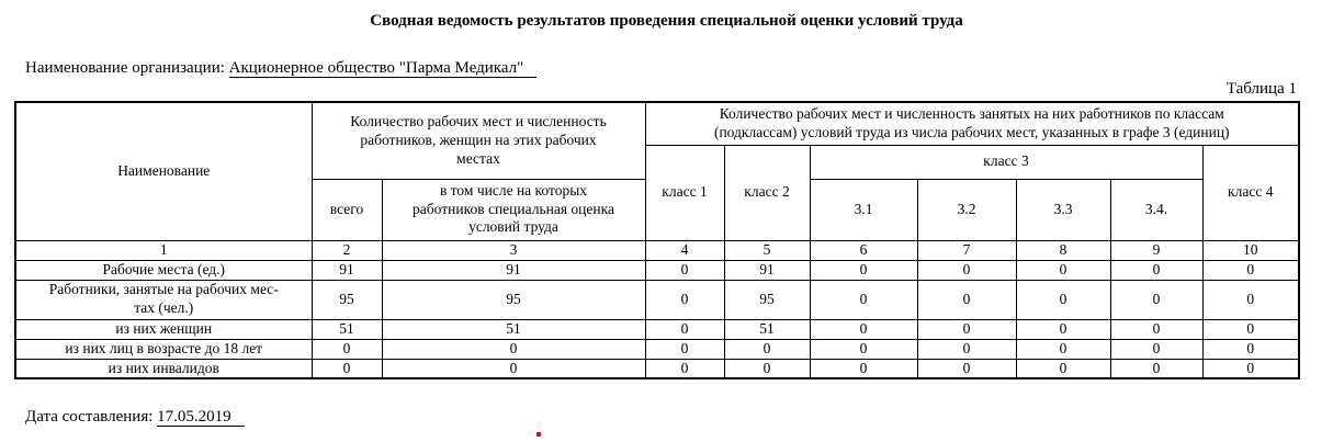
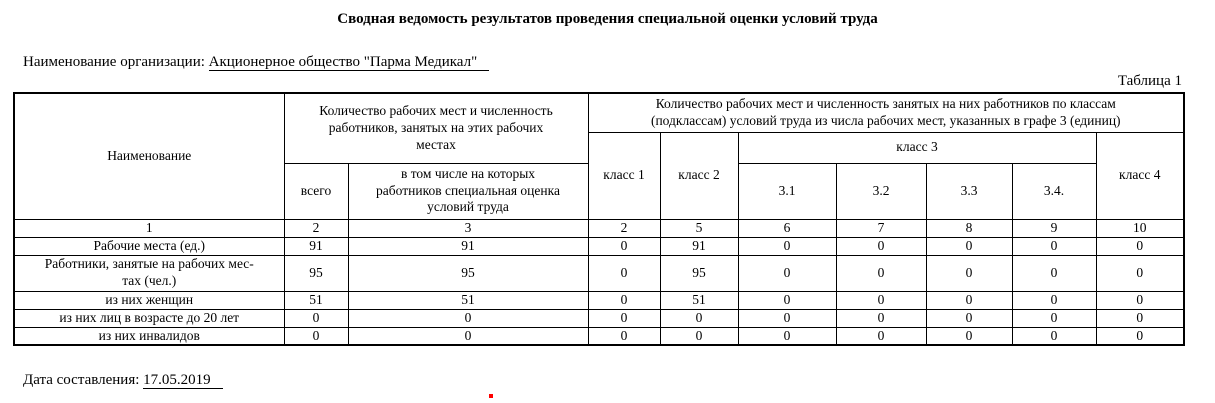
  Сводная ведомость результатов проведения специальной оценки условий труда
  Наименование организации: Акционерное общество "Парма Медикал"
  Таблица 1
- Наименование	Количество рабочих мест и численность работников, женщин на этих рабочих местах	Количество рабочих мест и численность занятых на них работников по классам (подклассам) условий труда из числа рабочих мест, указанных в графе 3 (единиц)
+ Наименование	Количество рабочих мест и численность работников, занятых на этих рабочих местах	Количество рабочих мест и численность занятых на них работников по классам (подклассам) условий труда из числа рабочих мест, указанных в графе 3 (единиц)
  класс 1	класс 2	класс 3	класс 4
  всего	в том числе на которых работников специальная оценка условий труда	3.1	3.2	3.3	3.4.
- 1	2	3	4	5	6	7	8	9	10
+ 1	2	3	2	5	6	7	8	9	10
  Рабочие места (ед.)	91	91	0	91	0	0	0	0	0
  Работники, занятые на рабочих мес- тах (чел.)	95	95	0	95	0	0	0	0	0
  из них женщин	51	51	0	51	0	0	0	0	0
- из них лиц в возрасте до 18 лет	0	0	0	0	0	0	0	0	0
+ из них лиц в возрасте до 20 лет	0	0	0	0	0	0	0	0	0
  из них инвалидов	0	0	0	0	0	0	0	0	0
  Дата составления: 17.05.2019
